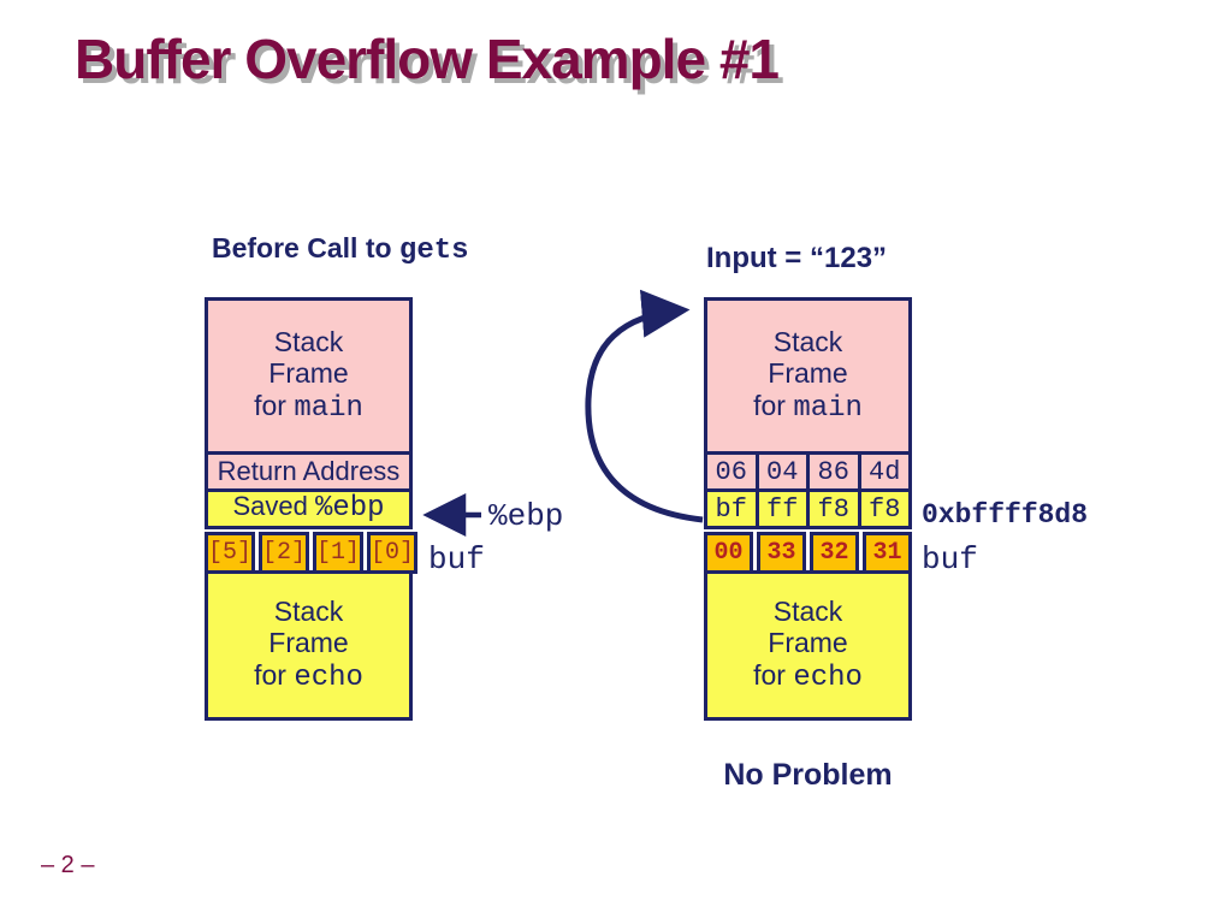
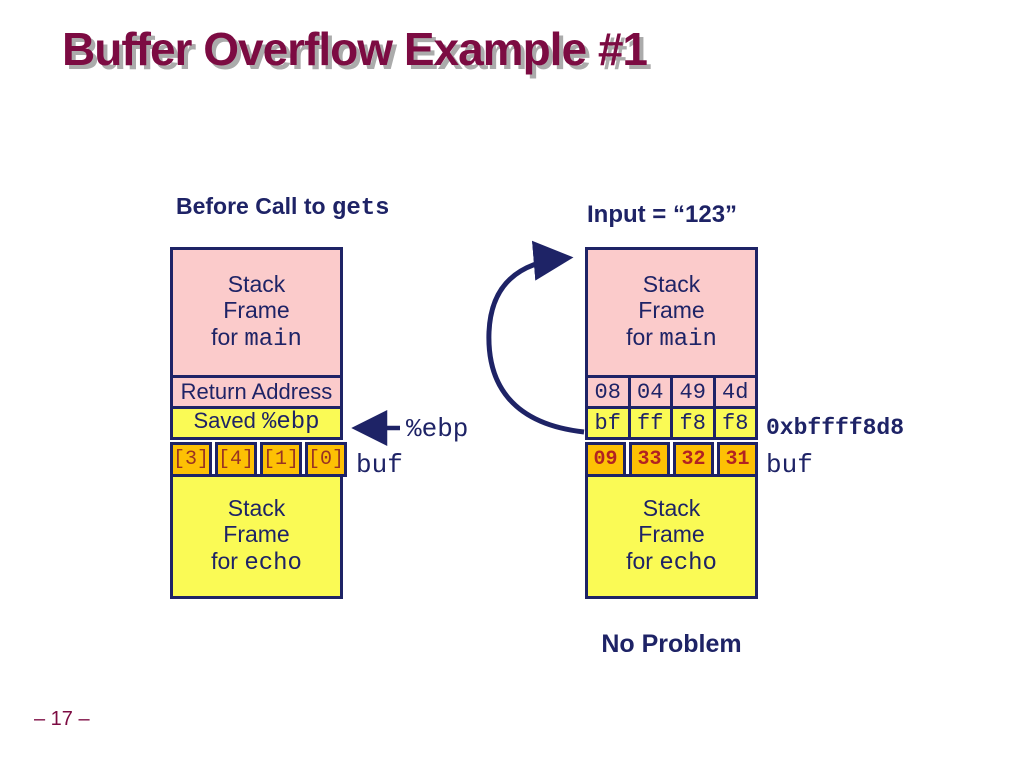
  Buffer Overflow Example #1
  Before Call to gets
  Stack
  Frame
  for main
  Return Address
  Saved %ebp
- [5]
+ [3]
- [2]
+ [4]
  [1]
  [0]
  Stack
  Frame
  for echo
  buf
  %ebp
  Input = “123”
  Stack
  Frame
  for main
- 06
+ 08
  04
- 86
+ 49
  4d
  bf
  ff
  f8
  f8
- 00
+ 09
  33
  32
  31
  Stack
  Frame
  for echo
  0xbffff8d8
  buf
  No Problem
- – 2 –
+ – 17 –
